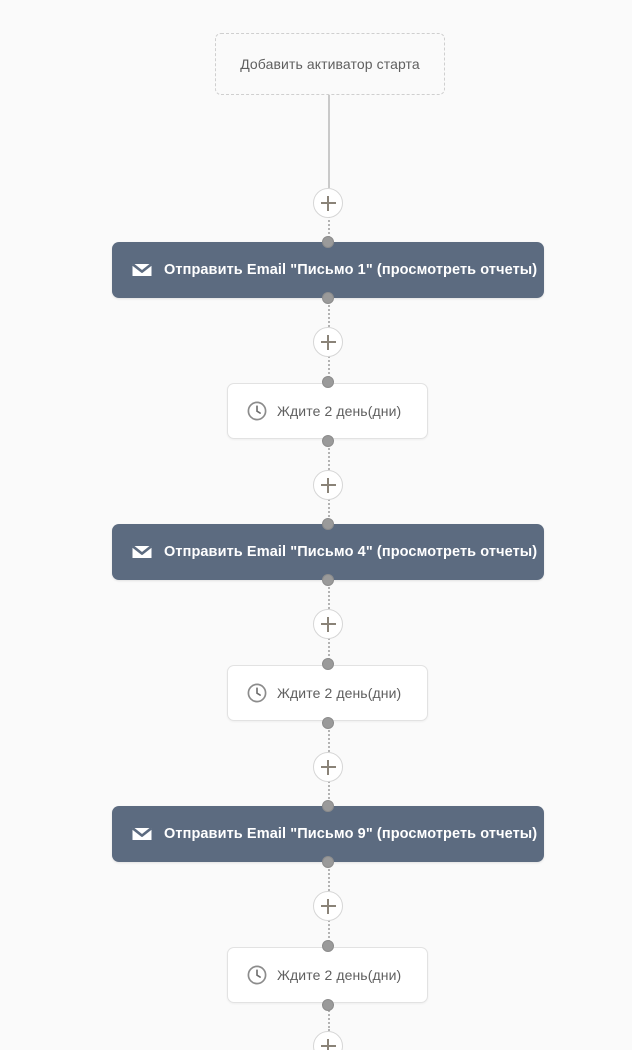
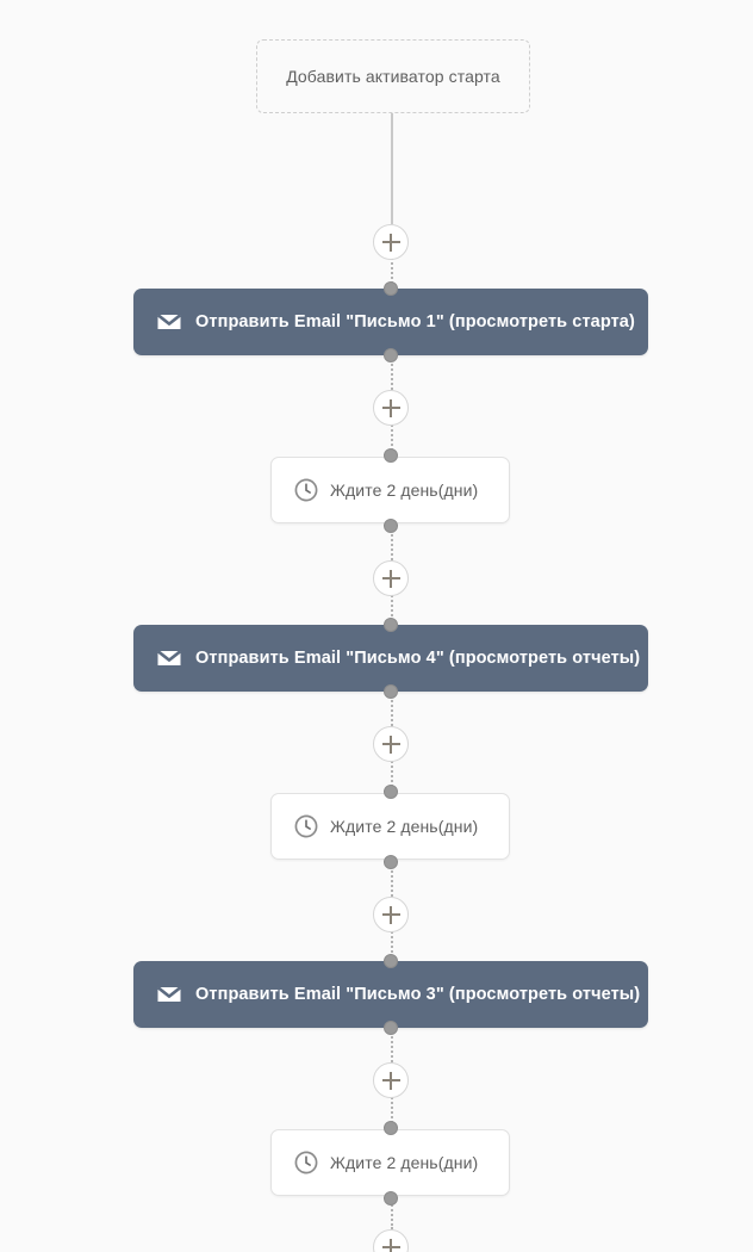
  Добавить активатор старта
- Отправить Email "Письмо 1" (просмотреть отчеты)
+ Отправить Email "Письмо 1" (просмотреть старта)
  Ждите 2 день(дни)
  Отправить Email "Письмо 4" (просмотреть отчеты)
  Ждите 2 день(дни)
- Отправить Email "Письмо 9" (просмотреть отчеты)
+ Отправить Email "Письмо 3" (просмотреть отчеты)
  Ждите 2 день(дни)
